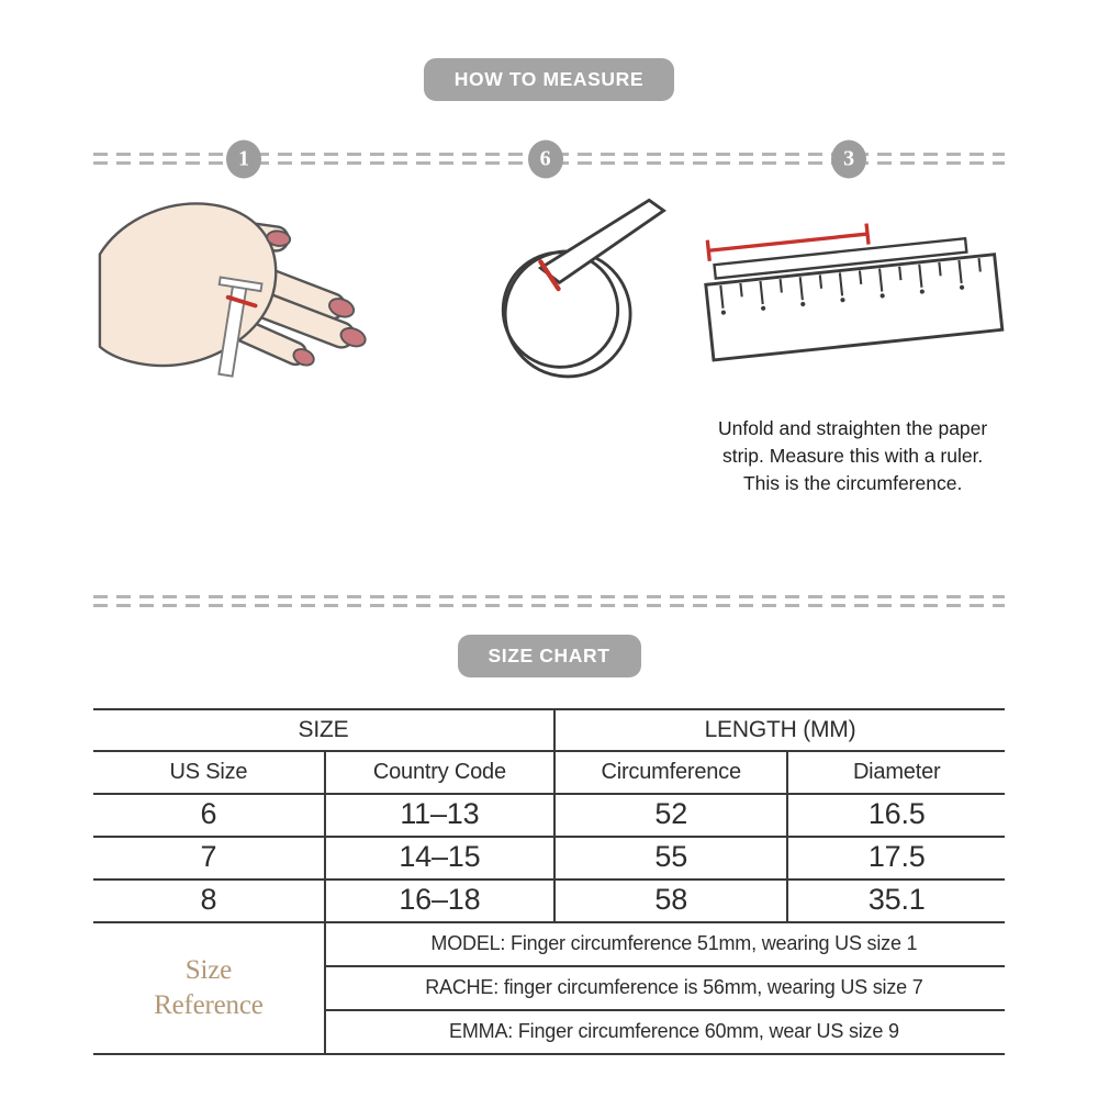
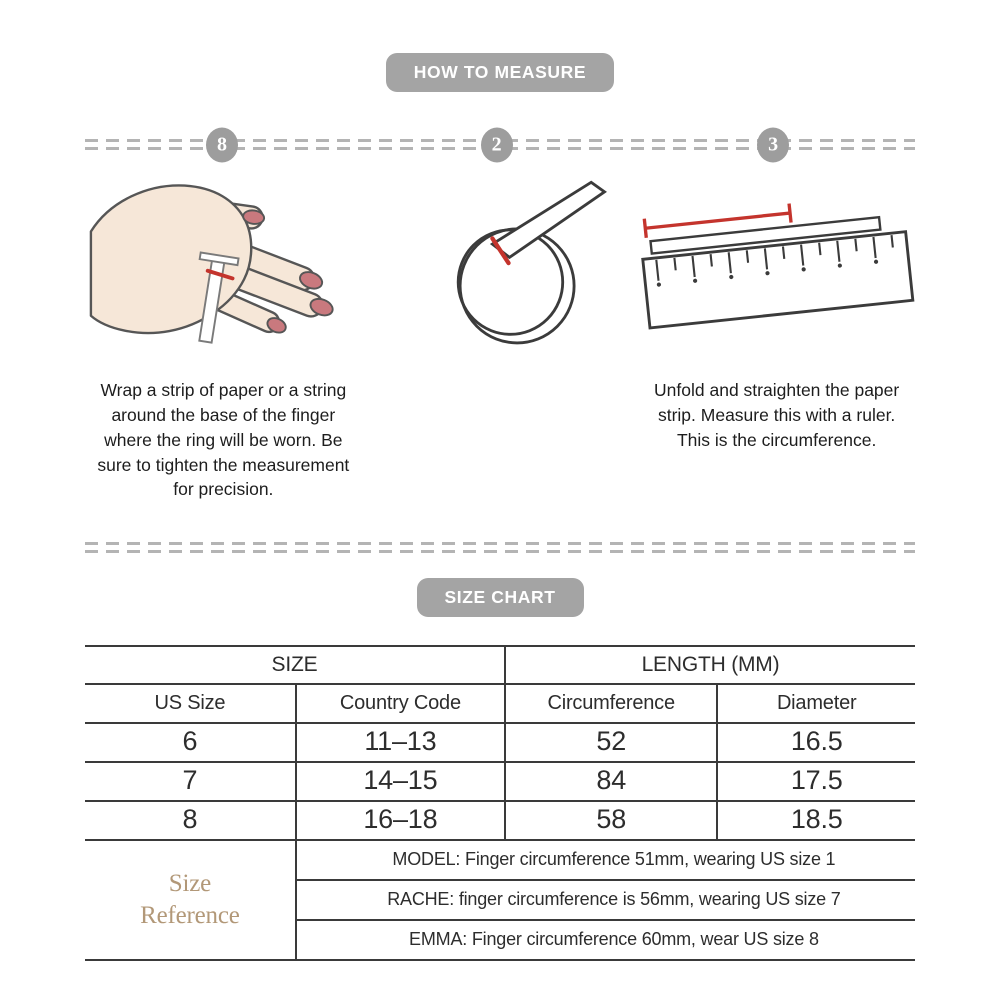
  HOW TO MEASURE
- 1
+ 8
- 6
+ 2
  3
+ Wrap a strip of paper or a string around the base of the finger where the ring will be worn. Be sure to tighten the measurement for precision.
  Unfold and straighten the paper strip. Measure this with a ruler. This is the circumference.
  SIZE CHART
  SIZE	LENGTH (MM)
  US Size	Country Code	Circumference	Diameter
  6	11–13	52	16.5
- 7	14–15	55	17.5
+ 7	14–15	84	17.5
- 8	16–18	58	35.1
+ 8	16–18	58	18.5
  Size Reference	MODEL: Finger circumference 51mm, wearing US size 1
  RACHE: finger circumference is 56mm, wearing US size 7
- EMMA: Finger circumference 60mm, wear US size 9
+ EMMA: Finger circumference 60mm, wear US size 8
